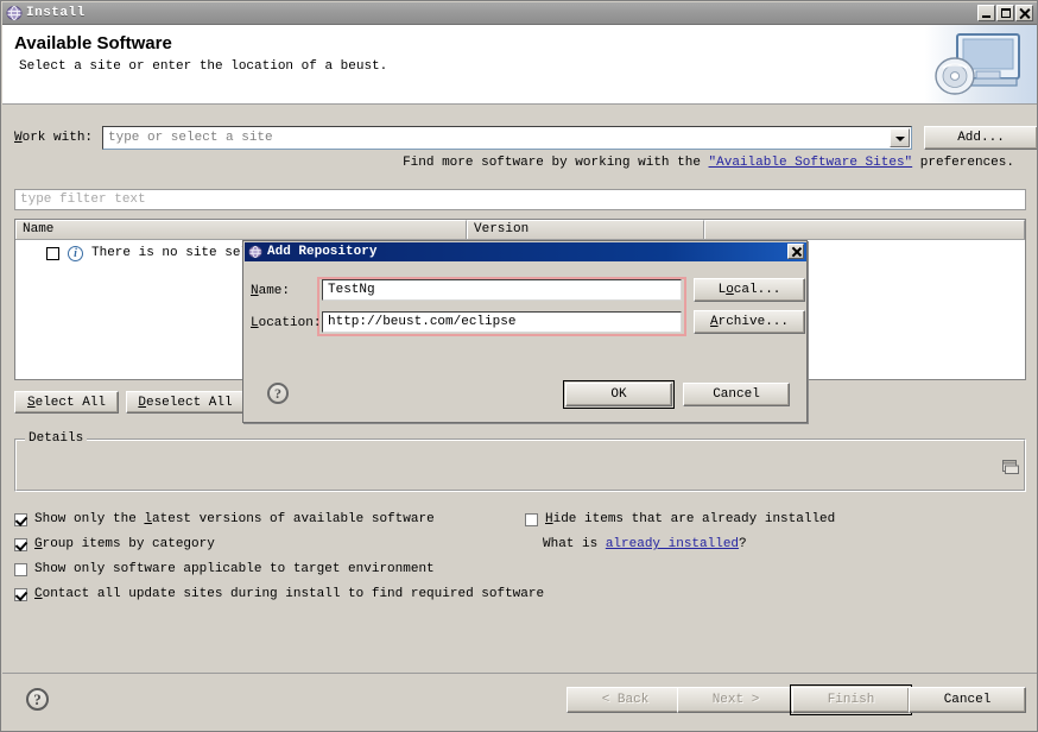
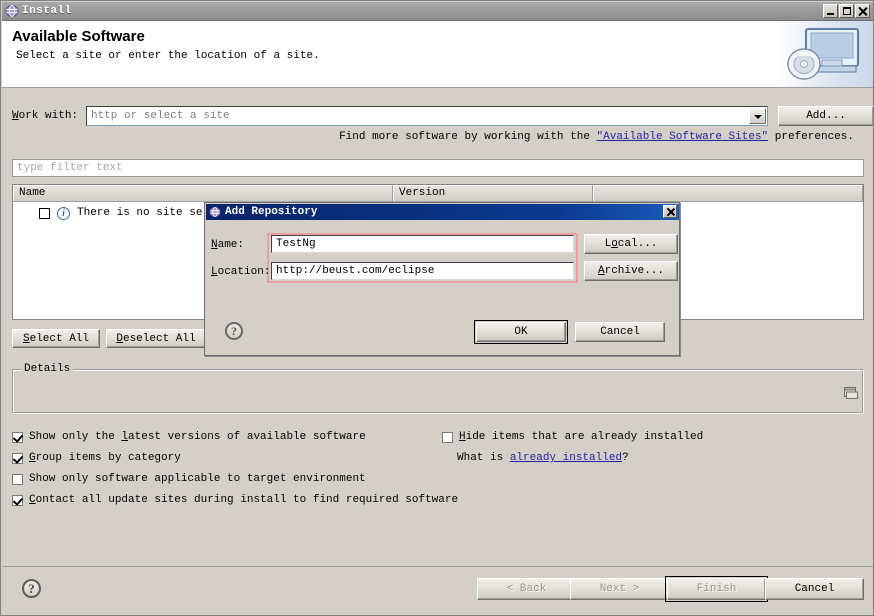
  Install
  Available Software
- Select a site or enter the location of a beust.
+ Select a site or enter the location of a site.
  Work with:
- type or select a site
+ http or select a site
  Add...
  Find more software by working with the "Available Software Sites" preferences.
  type filter text
  Name
  Version
  i
  Select All
  Deselect All
  Details
  Show only the latest versions of available software
  Group items by category
  Show only software applicable to target environment
  Contact all update sites during install to find required software
  Hide items that are already installed
  What is already installed?
  ?
  < Back
  Next >
  Finish
  Cancel
  Add Repository
  Name:
  TestNg
  Location:
  http://beust.com/eclipse
  Local...
  Archive...
  ?
  OK
  Cancel
